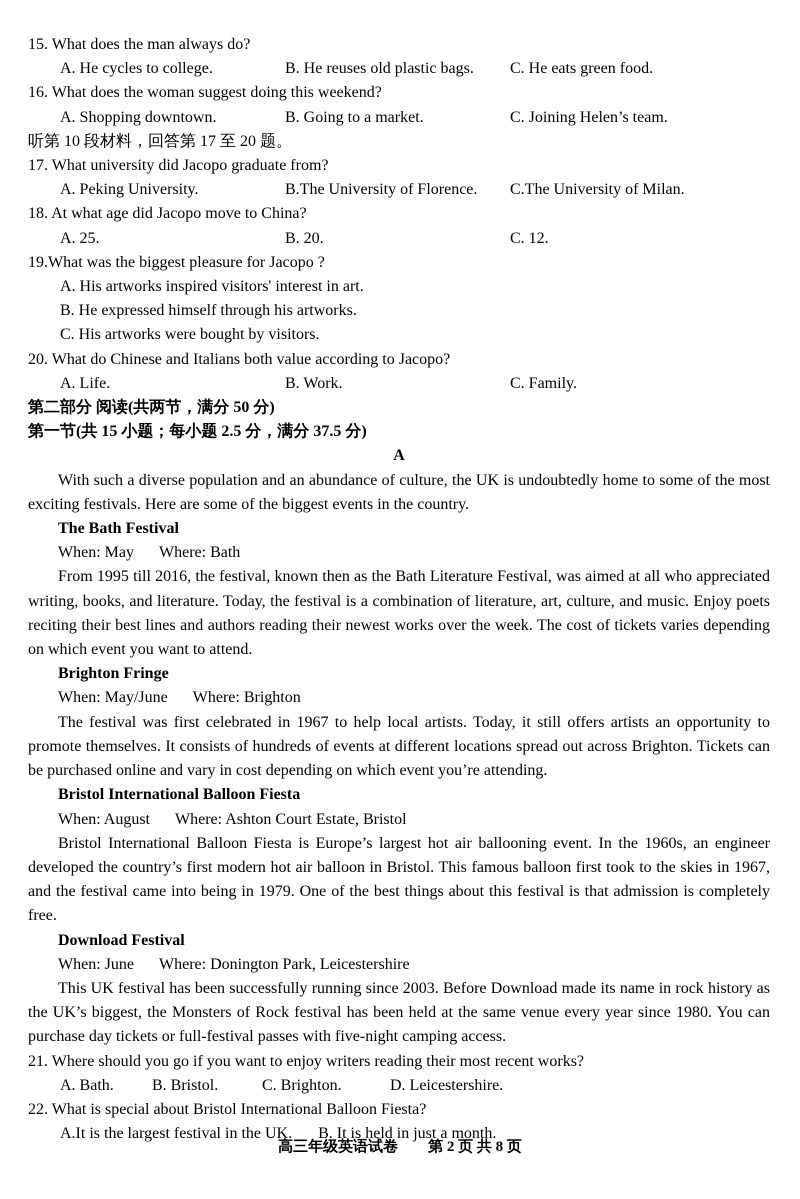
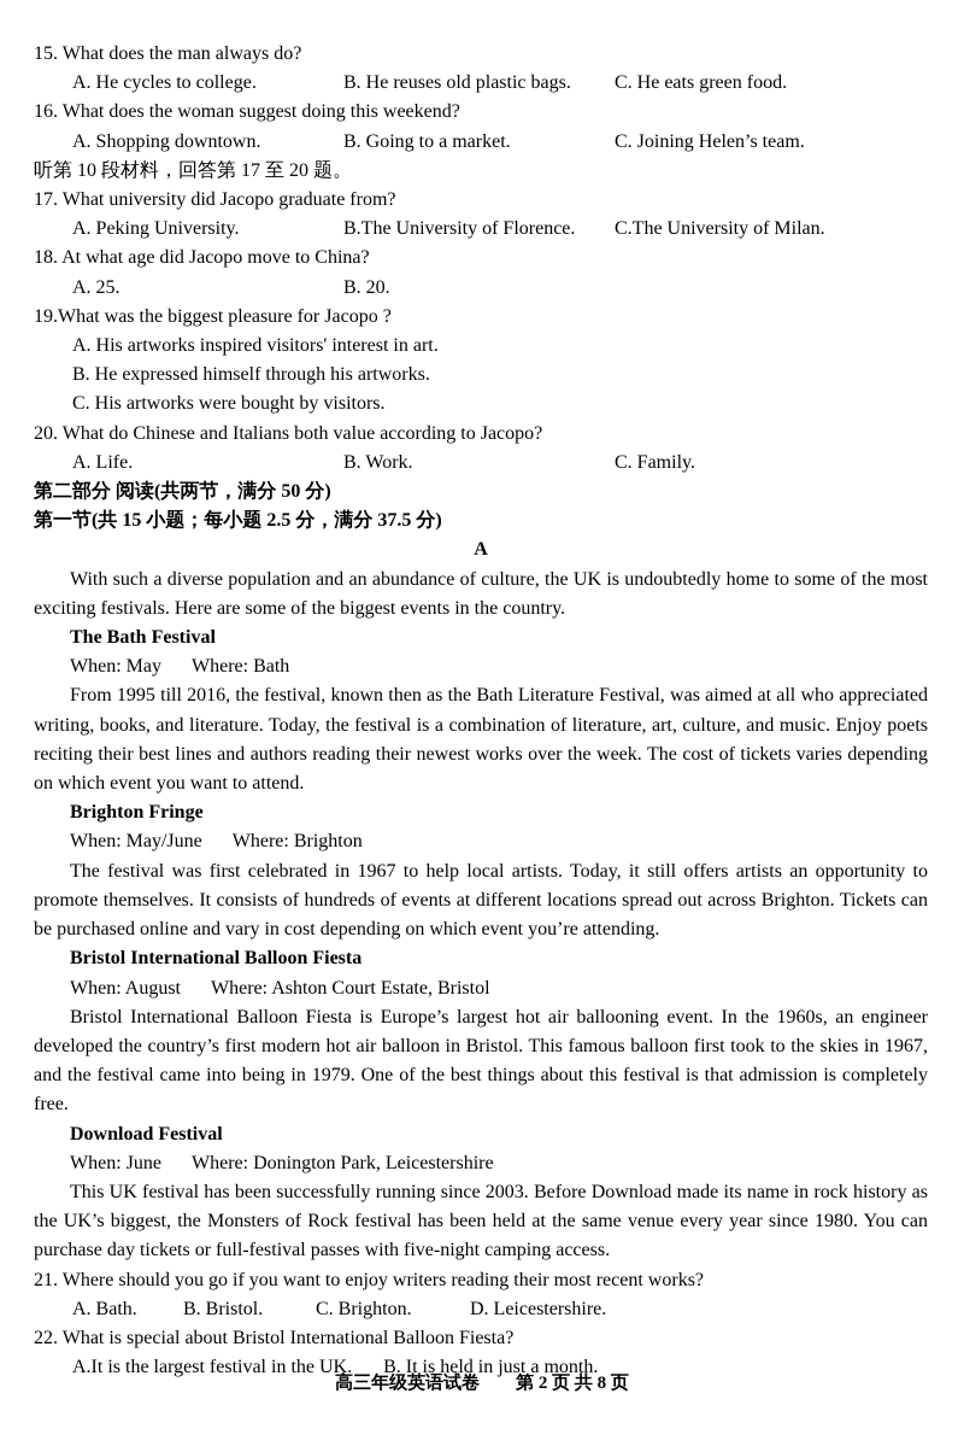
  15. What does the man always do?
  A. He cycles to college.
  B. He reuses old plastic bags.
  C. He eats green food.
  16. What does the woman suggest doing this weekend?
  A. Shopping downtown.
  B. Going to a market.
  C. Joining Helen’s team.
  听第 10 段材料，回答第 17 至 20 题。
  17. What university did Jacopo graduate from?
  A. Peking University.
  B.The University of Florence.
  C.The University of Milan.
  18. At what age did Jacopo move to China?
  A. 25.
  B. 20.
- C. 12.
  19.What was the biggest pleasure for Jacopo ?
  A. His artworks inspired visitors' interest in art.
  B. He expressed himself through his artworks.
  C. His artworks were bought by visitors.
  20. What do Chinese and Italians both value according to Jacopo?
  A. Life.
  B. Work.
  C. Family.
  第二部分 阅读(共两节，满分 50 分)
  第一节(共 15 小题；每小题 2.5 分，满分 37.5 分)
  A
  With such a diverse population and an abundance of culture, the UK is undoubtedly home to some of the most exciting festivals. Here are some of the biggest events in the country.
  The Bath Festival
  When: May Where: Bath
  From 1995 till 2016, the festival, known then as the Bath Literature Festival, was aimed at all who appreciated writing, books, and literature. Today, the festival is a combination of literature, art, culture, and music. Enjoy poets reciting their best lines and authors reading their newest works over the week. The cost of tickets varies depending on which event you want to attend.
  Brighton Fringe
  When: May/June Where: Brighton
  The festival was first celebrated in 1967 to help local artists. Today, it still offers artists an opportunity to promote themselves. It consists of hundreds of events at different locations spread out across Brighton. Tickets can be purchased online and vary in cost depending on which event you’re attending.
  Bristol International Balloon Fiesta
  When: August Where: Ashton Court Estate, Bristol
  Bristol International Balloon Fiesta is Europe’s largest hot air ballooning event. In the 1960s, an engineer developed the country’s first modern hot air balloon in Bristol. This famous balloon first took to the skies in 1967, and the festival came into being in 1979. One of the best things about this festival is that admission is completely free.
  Download Festival
  When: June Where: Donington Park, Leicestershire
  This UK festival has been successfully running since 2003. Before Download made its name in rock history as the UK’s biggest, the Monsters of Rock festival has been held at the same venue every year since 1980. You can purchase day tickets or full-festival passes with five-night camping access.
  21. Where should you go if you want to enjoy writers reading their most recent works?
  A. Bath.
  B. Bristol.
  C. Brighton.
  D. Leicestershire.
  22. What is special about Bristol International Balloon Fiesta?
  A.It is the largest festival in the UK. B. It is held in just a month.
  高三年级英语试卷 第 2 页 共 8 页
